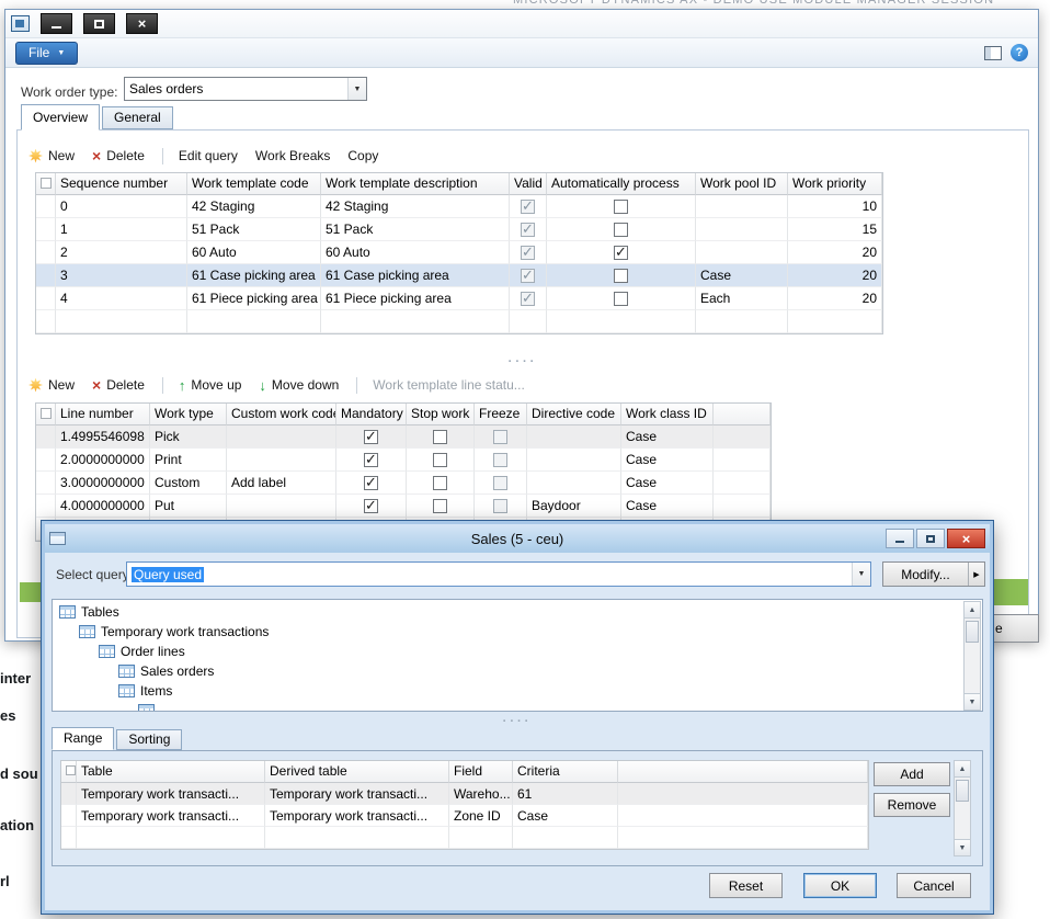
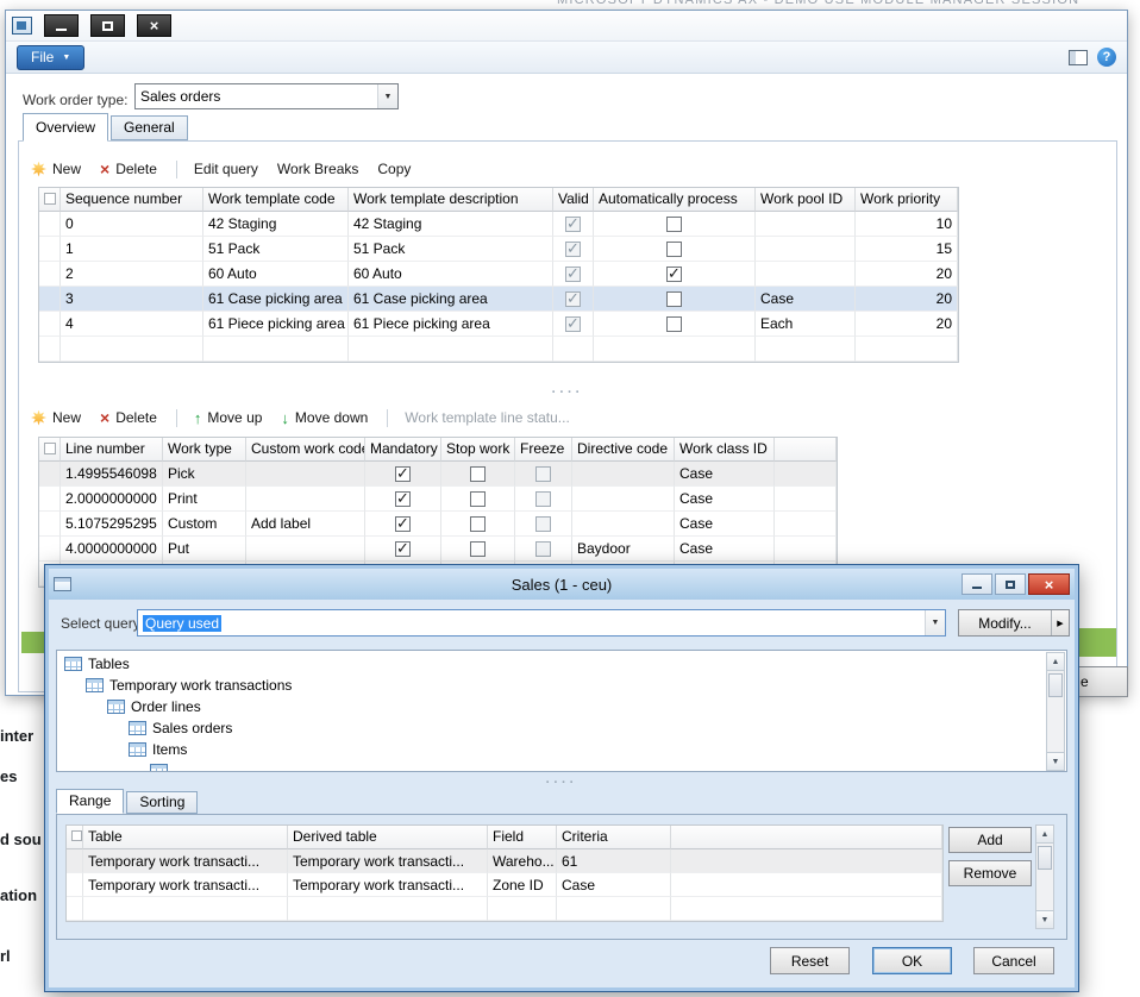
  MICROSOFT DYNAMICS AX - DEMO USE MODULE MANAGER SESSION
  inter
  es
  d sou
  ation
  rl
  ×
  File
  ?
  Work order type:
  Sales orders
  Overview
  General
  New
  ×
  Delete
  Edit query
  Work Breaks
  Copy
  Sequence number
  Work template code
  Work template description
  Valid
  Automatically process
  Work pool ID
  Work priority
  0
  42 Staging
  42 Staging
  10
  1
  51 Pack
  51 Pack
  15
  2
  60 Auto
  60 Auto
  20
  3
  61 Case picking area
  61 Case picking area
  Case
  20
  4
  61 Piece picking area
  61 Piece picking area
  Each
  20
  ····
  New
  ×
  Delete
  ↑
  Move up
  ↓
  Move down
  Work template line statu...
  Line number
  Work type
  Custom work cod
  Mandatory
  Stop work
  Freeze
  Directive code
  Work class ID
  1.4995546098
  Pick
  Case
  2.0000000000
  Print
  Case
- 3.0000000000
+ 5.1075295295
  Custom
  Add label
  Case
  4.0000000000
  Put
  Baydoor
  Case
  e
- Sales (5 - ceu)
+ Sales (1 - ceu)
  ×
  Select quer
  Query used
  Modify...
  Tables
  Temporary work transactions
  Order lines
  Sales orders
  Items
  ····
  Range
  Sorting
  Table
  Derived table
  Field
  Criteria
  Temporary work transacti...
  Temporary work transacti...
  Wareho...
  61
  Temporary work transacti...
  Temporary work transacti...
  Zone ID
  Case
  Add
  Remove
  Reset
  OK
  Cancel
